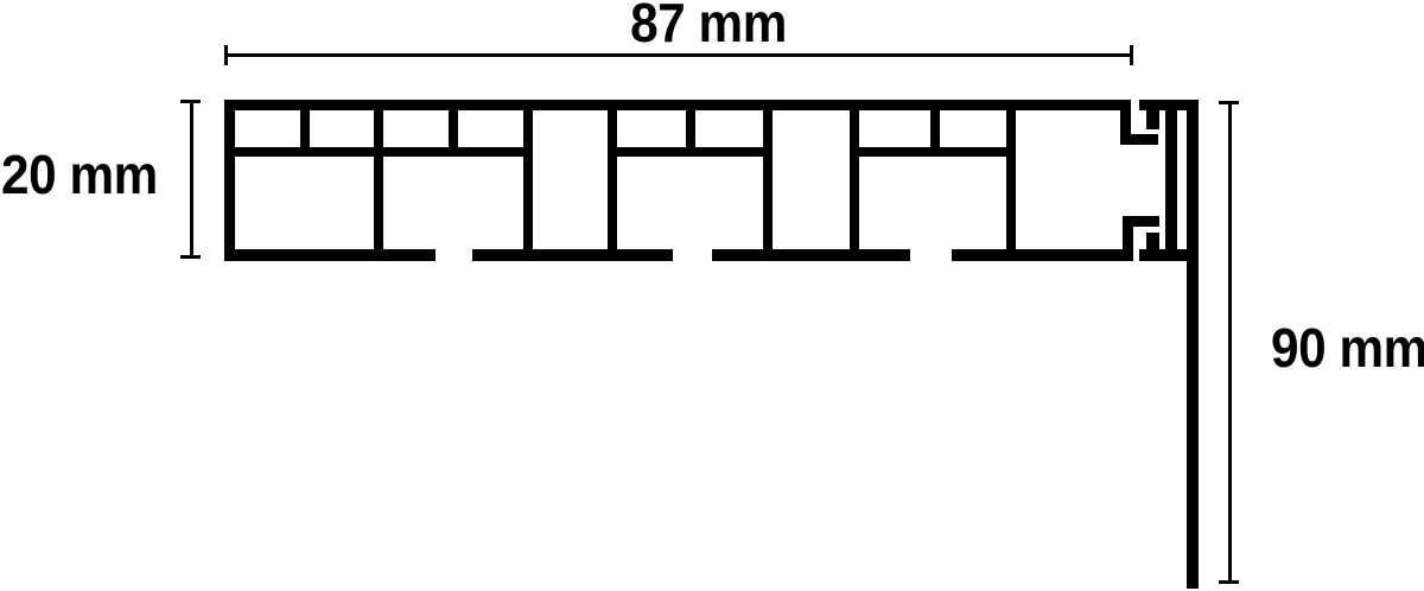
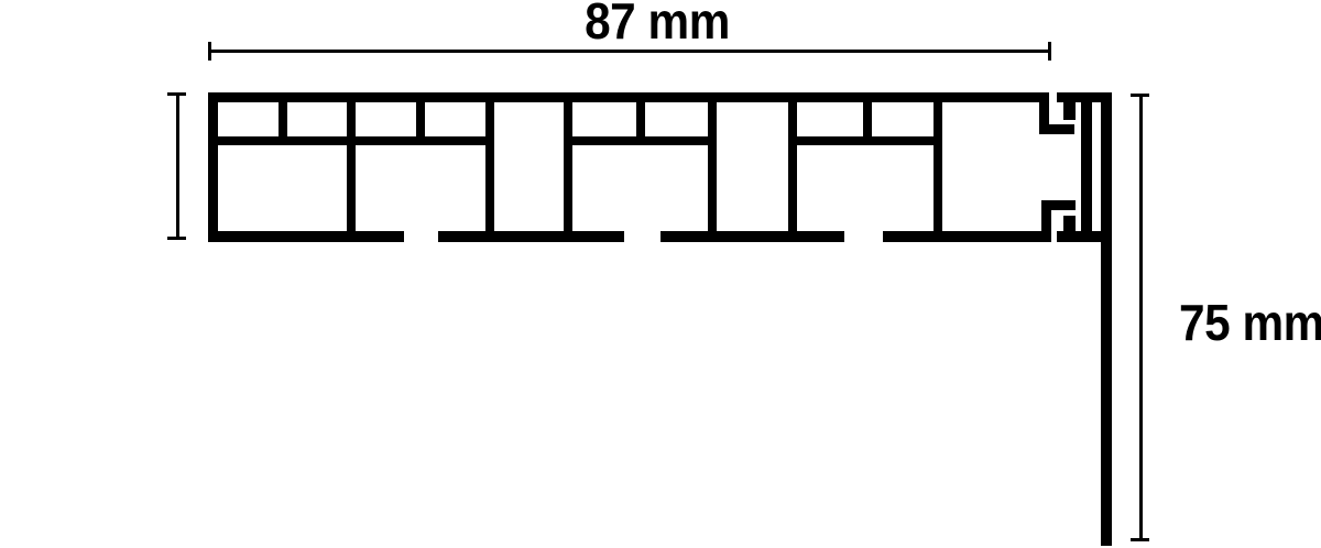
  87 mm
- 20 mm
- 90 mm
+ 75 mm
